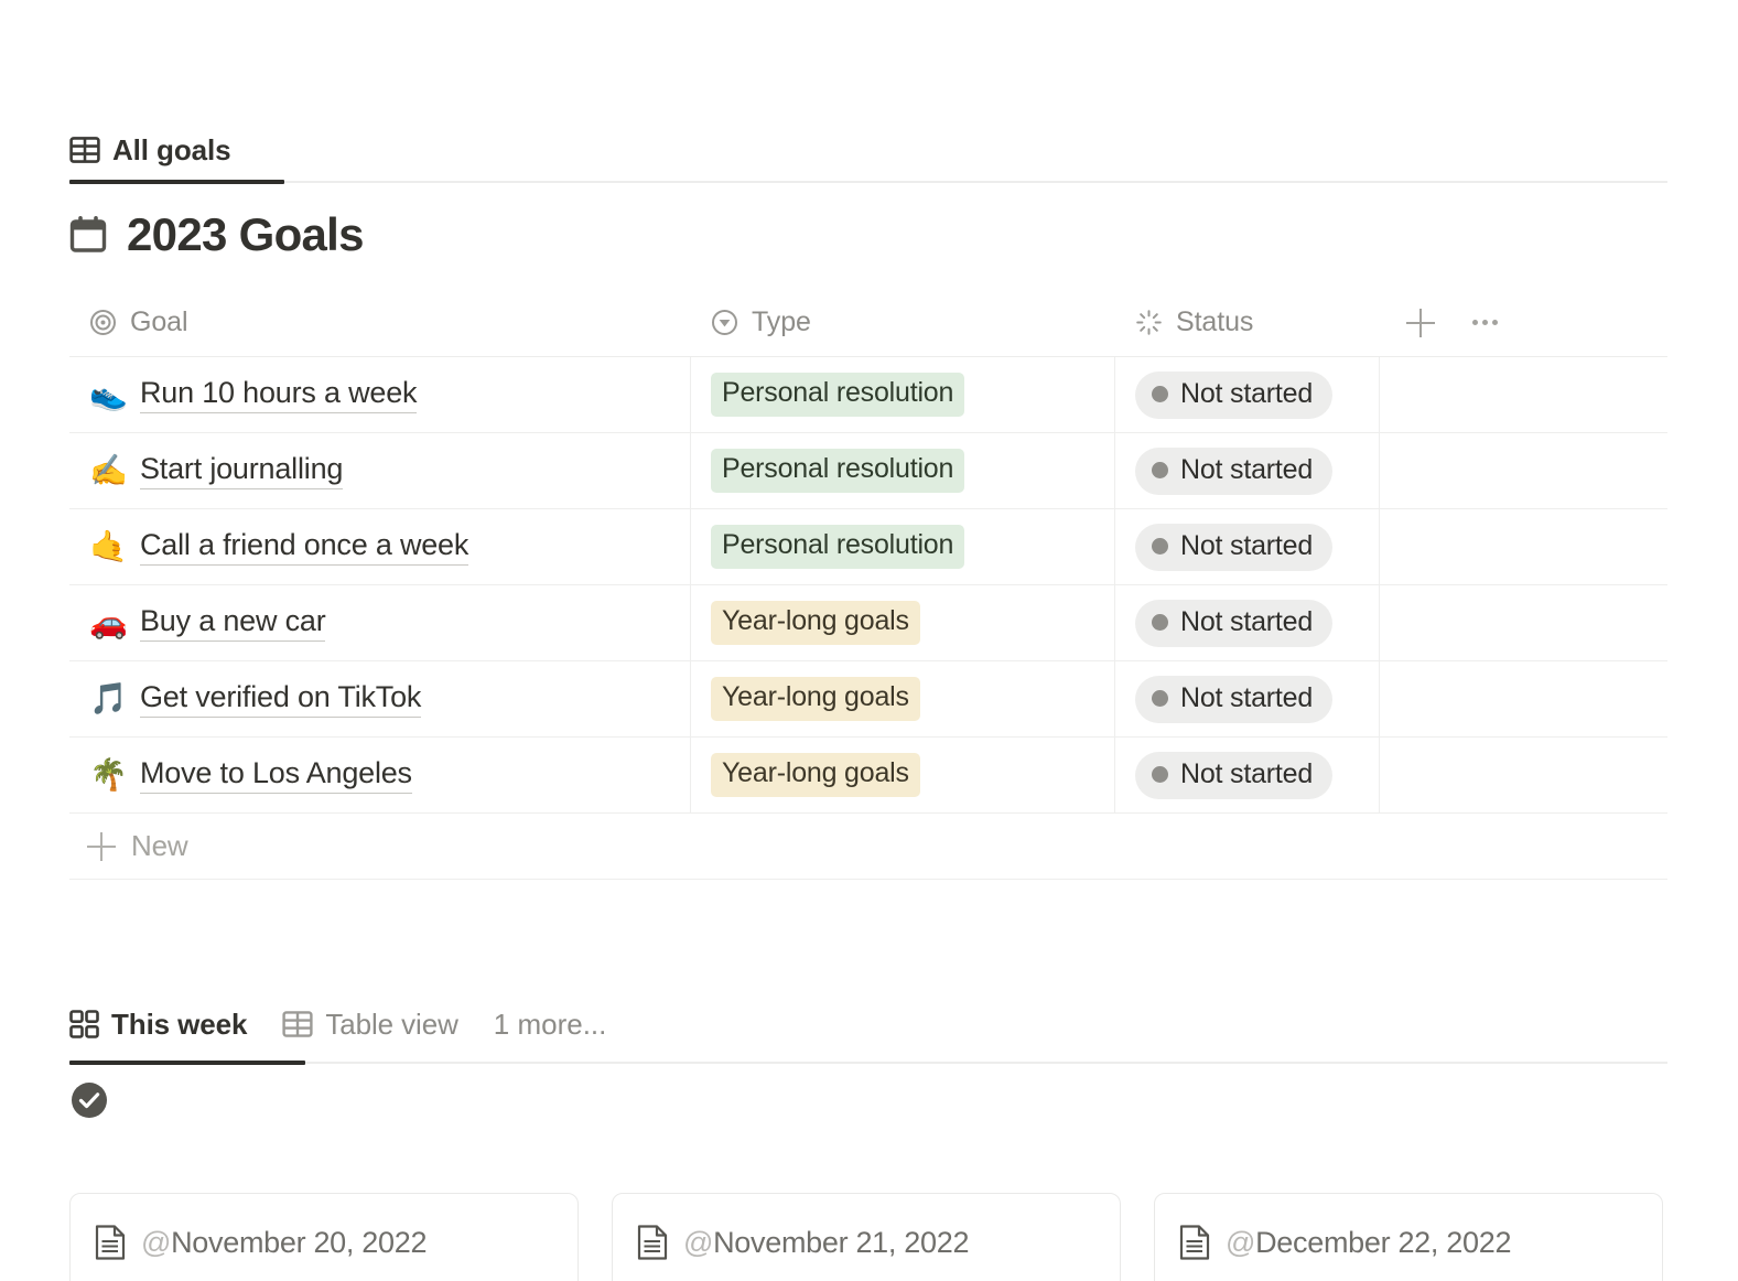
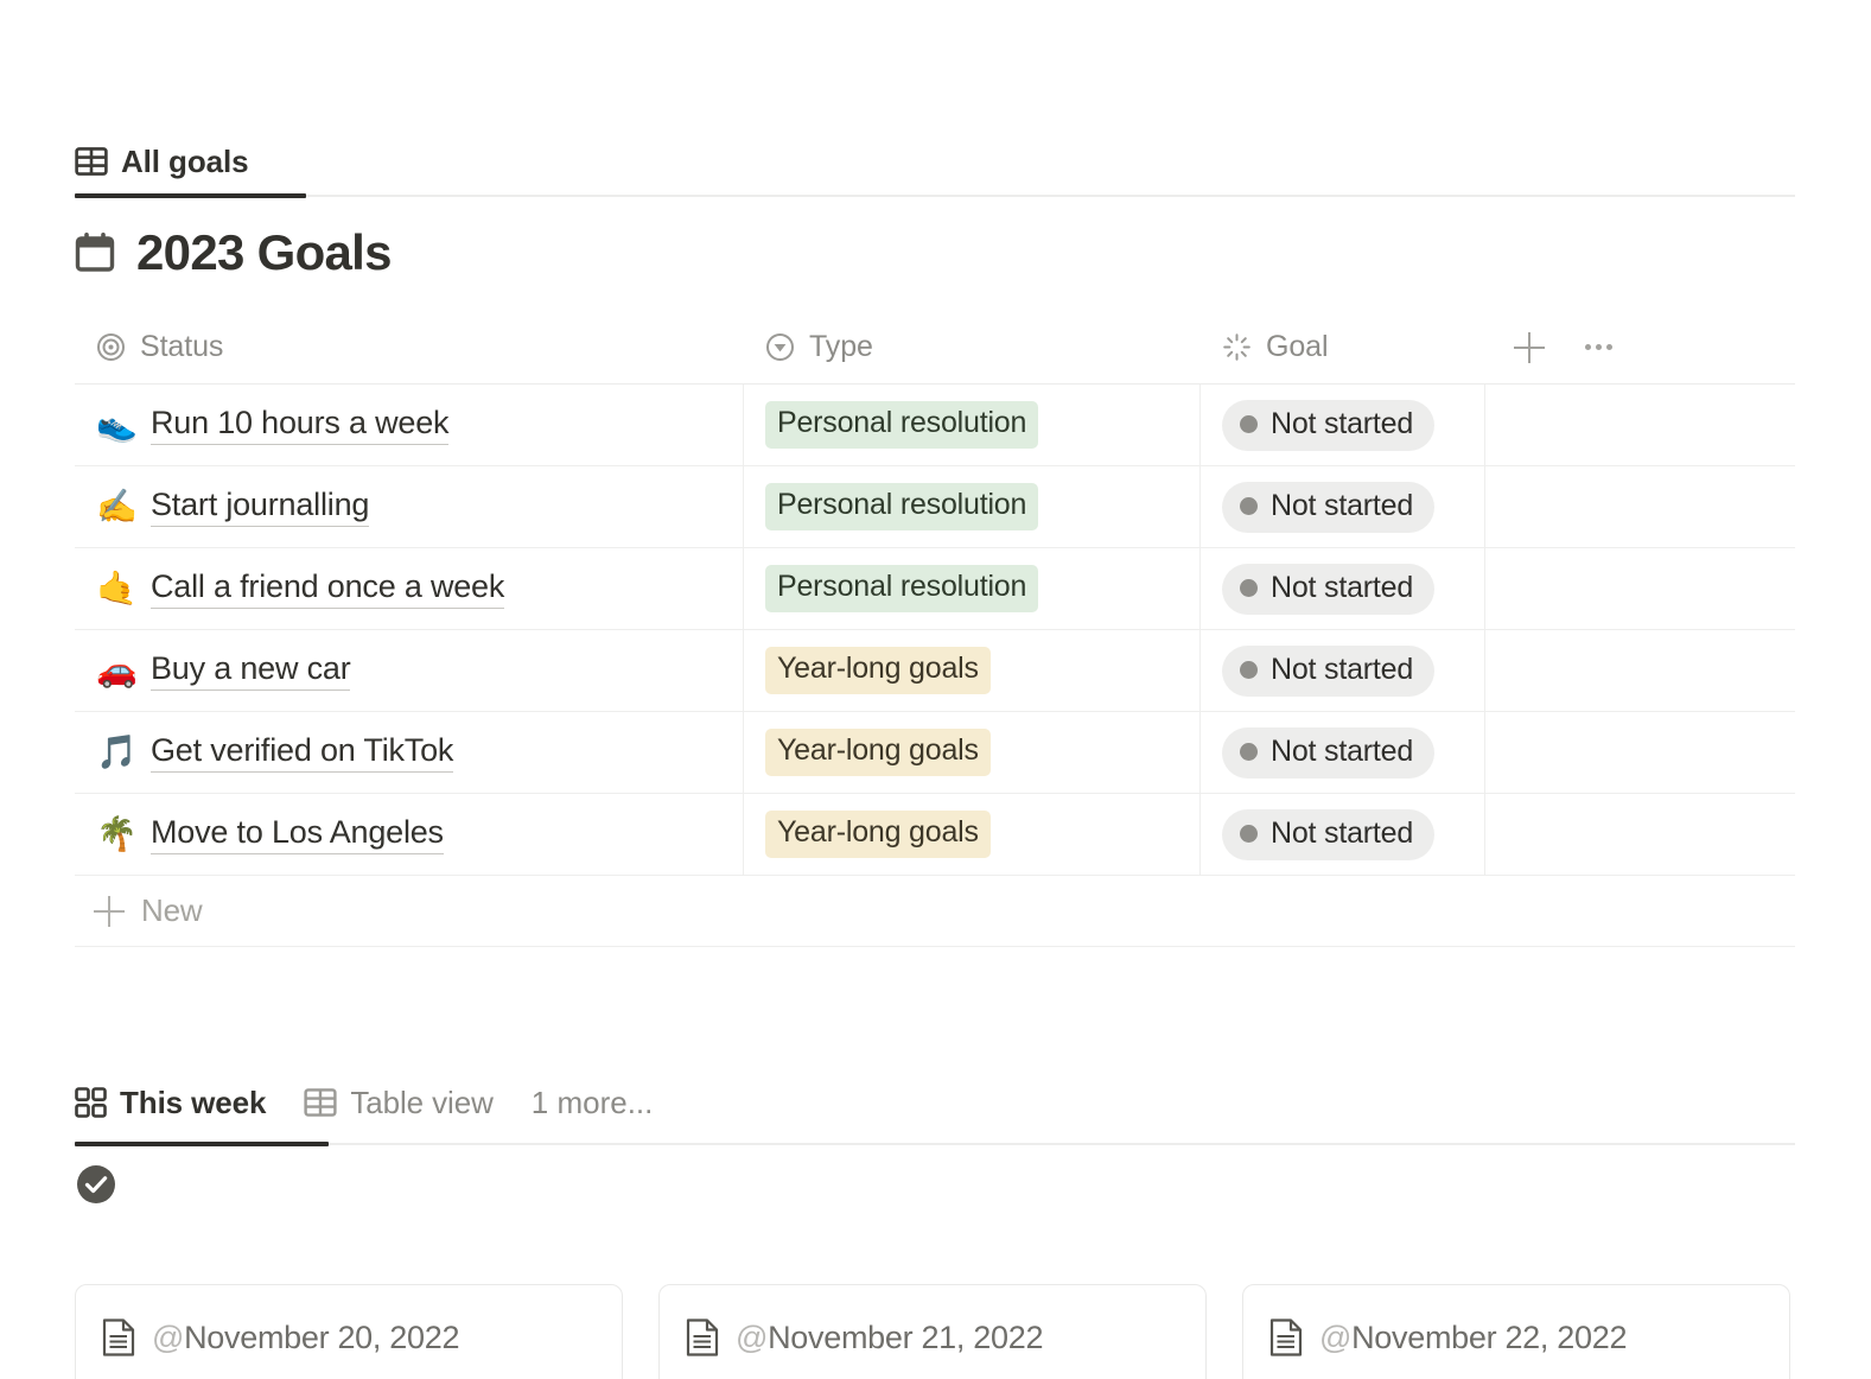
  All goals
  2023 Goals
- Goal
+ Status
  Type
- Status
+ Goal
  👟
  Run 10 hours a week
  Personal resolution
  Not started
  ✍️
  Start journalling
  Personal resolution
  Not started
  🤙
  Call a friend once a week
  Personal resolution
  Not started
  🚗
  Buy a new car
  Year-long goals
  Not started
  🎵
  Get verified on TikTok
  Year-long goals
  Not started
  🌴
  Move to Los Angeles
  Year-long goals
  Not started
  New
  This week
  Table view
  1 more...
  @November 20, 2022
  @November 21, 2022
- @December 22, 2022
+ @November 22, 2022
